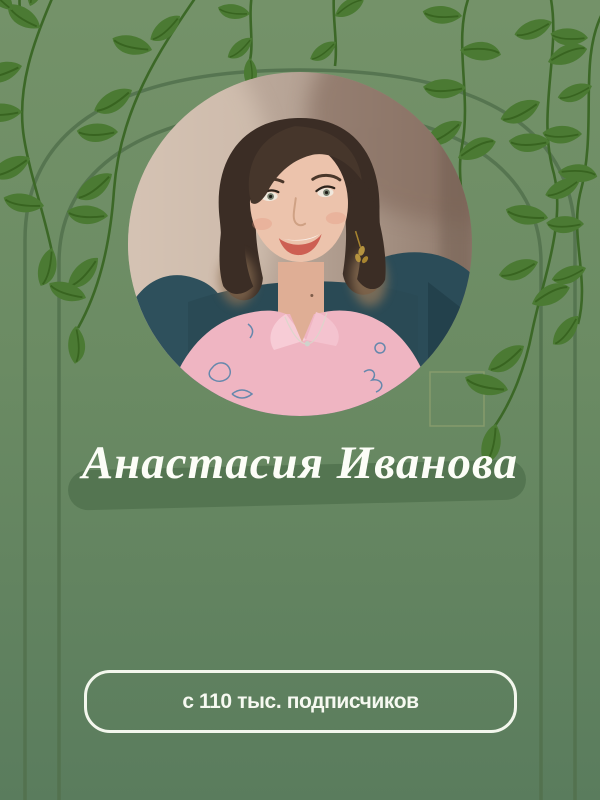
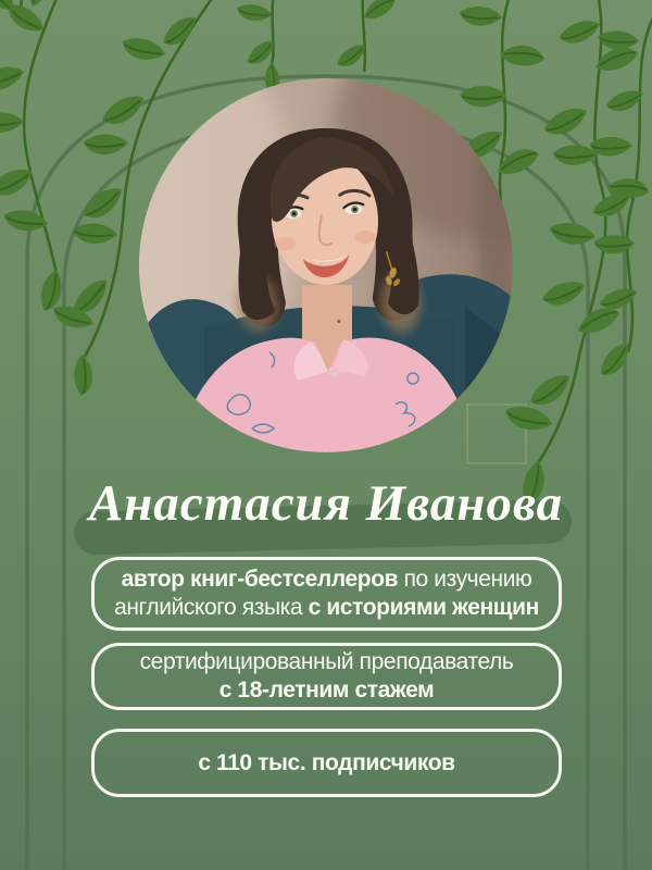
  Анастасия Иванова
+ автор книг-бестселлеров по изучению
+ английского языка с историями женщин
+ сертифицированный преподаватель
+ с 18-летним стажем
  с 110 тыс. подписчиков
